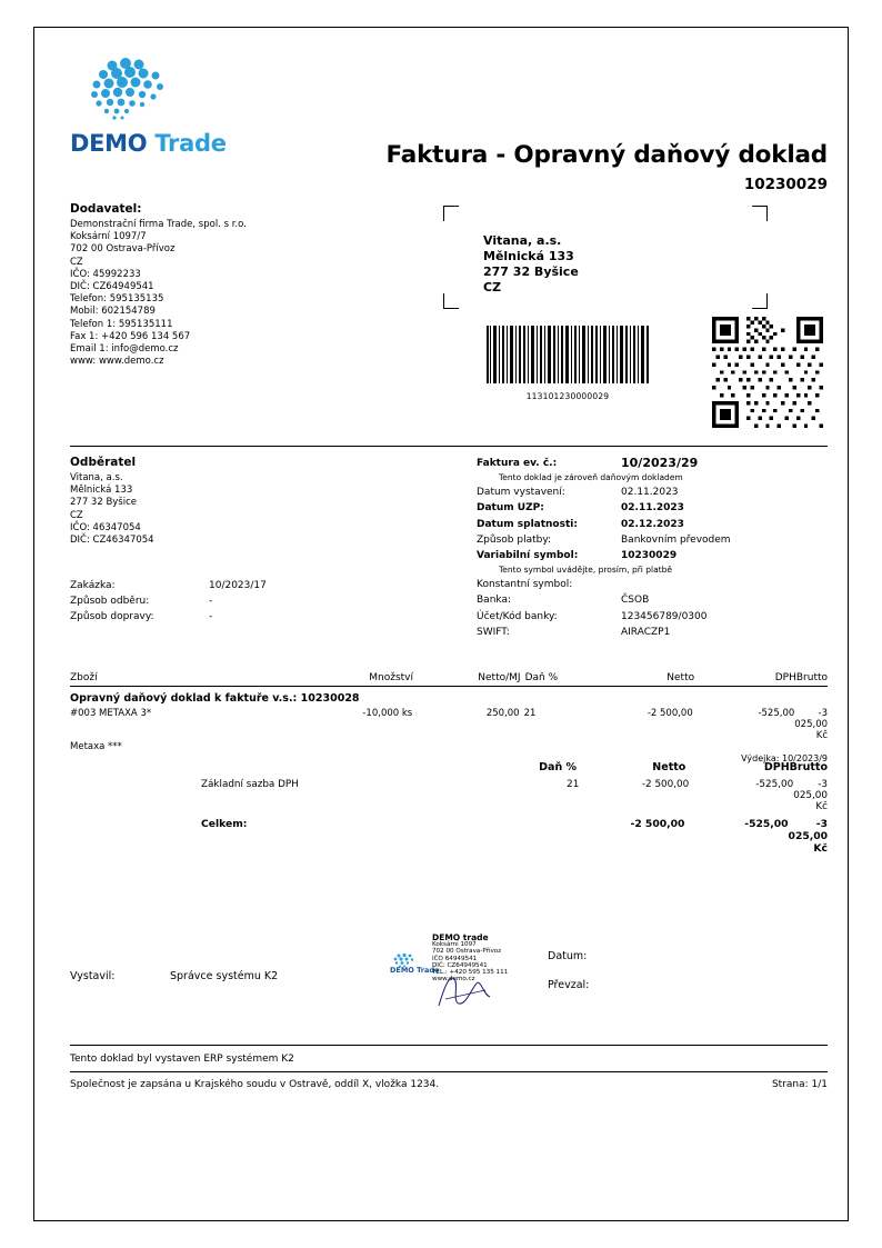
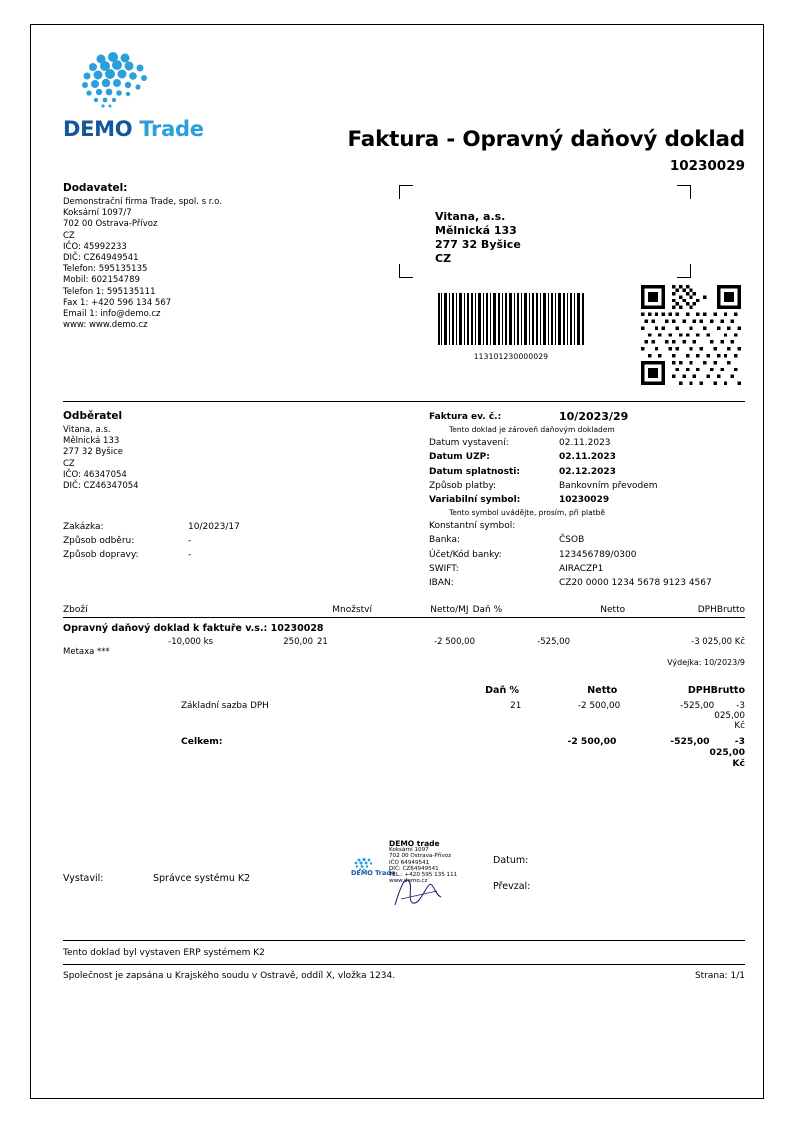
  DEMO Trade
  Faktura - Opravný daňový doklad
  10230029
  Dodavatel:
  Demonstrační firma Trade, spol. s r.o.
  Koksární 1097/7
  702 00 Ostrava-Přívoz
  CZ
  IČO: 45992233
  DIČ: CZ64949541
  Telefon: 595135135
  Mobil: 602154789
  Telefon 1: 595135111
  Fax 1: +420 596 134 567
  Email 1: info@demo.cz
  www: www.demo.cz
  Vitana, a.s.
  Mělnická 133
  277 32 Byšice
  CZ
  113101230000029
  Odběratel
  Vitana, a.s.
  Mělnická 133
  277 32 Byšice
  CZ
  IČO: 46347054
  DIČ: CZ46347054
  Zakázka:
  10/2023/17
  Způsob odběru:
  -
  Způsob dopravy:
  -
  Faktura ev. č.:
  10/2023/29
  Tento doklad je zároveň daňovým dokladem
  Datum vystavení:
  02.11.2023
  Datum UZP:
  02.11.2023
  Datum splatnosti:
  02.12.2023
  Způsob platby:
  Bankovním převodem
  Variabilní symbol:
  10230029
  Tento symbol uvádějte, prosím, při platbě
  Konstantní symbol:
  Banka:
  ČSOB
  Účet/Kód banky:
  123456789/0300
  SWIFT:
  AIRACZP1
+ IBAN:
+ CZ20 0000 1234 5678 9123 4567
  Zboží
  Množství
  Netto/MJ
  Daň %
  Netto
  DPH
  Brutto
  Opravný daňový doklad k faktuře v.s.: 10230028
- #003 METAXA 3*
  -10,000 ks
  250,00
  21
  -2 500,00
  -525,00
  -3 025,00 Kč
  Metaxa ***
  Výdejka: 10/2023/9
  Daň %
  Netto
  DPH
  Brutto
  Základní sazba DPH
  21
  -2 500,00
  -525,00
  -3 025,00 Kč
  Celkem:
  -2 500,00
  -525,00
  -3 025,00 Kč
  Vystavil:
  Správce systému K2
  Datum:
  Převzal:
  DEMO trade
  DEMO Trade
  Tento doklad byl vystaven ERP systémem K2
  Společnost je zapsána u Krajského soudu v Ostravě, oddíl X, vložka 1234.
  Strana: 1/1
